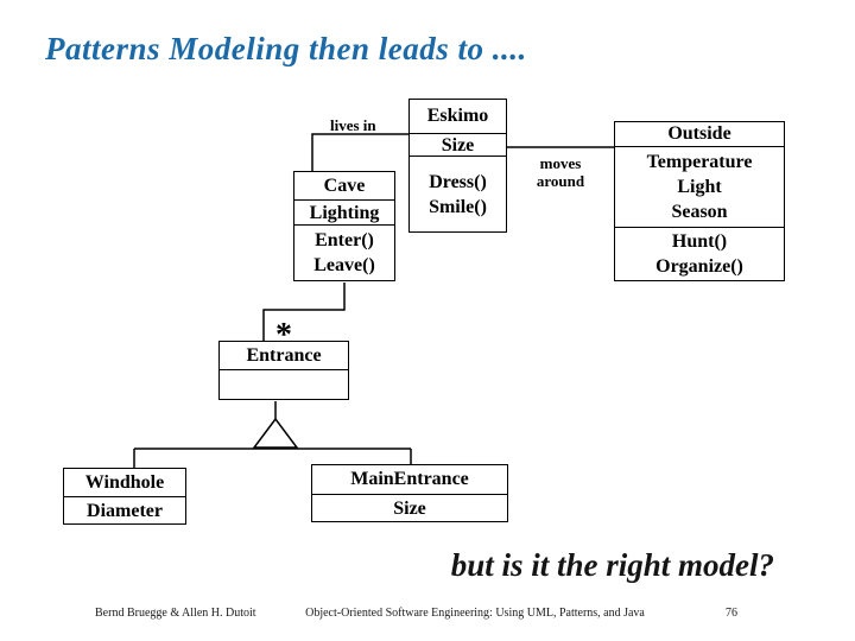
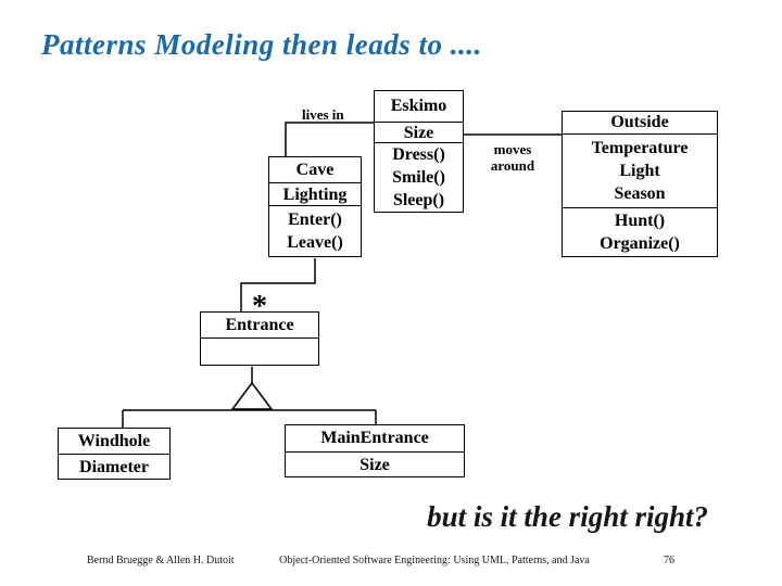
  Patterns Modeling then leads to ....
  Eskimo
  Size
  Dress()
  Smile()
+ Sleep()
  Cave
  Lighting
  Enter()
  Leave()
  Outside
  Temperature
  Light
  Season
  Hunt()
  Organize()
  Entrance
  Windhole
  Diameter
  MainEntrance
  Size
  lives in
  moves
  around
  *
- but is it the right model?
+ but is it the right right?
  Bernd Bruegge & Allen H. Dutoit
  Object-Oriented Software Engineering: Using UML, Patterns, and Java
  76
